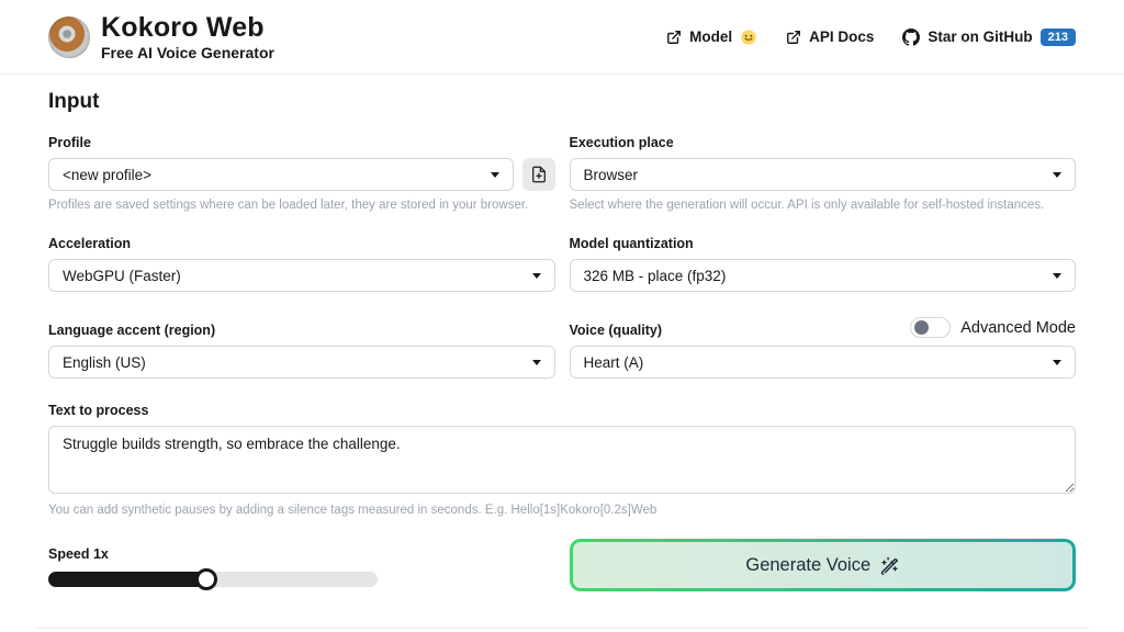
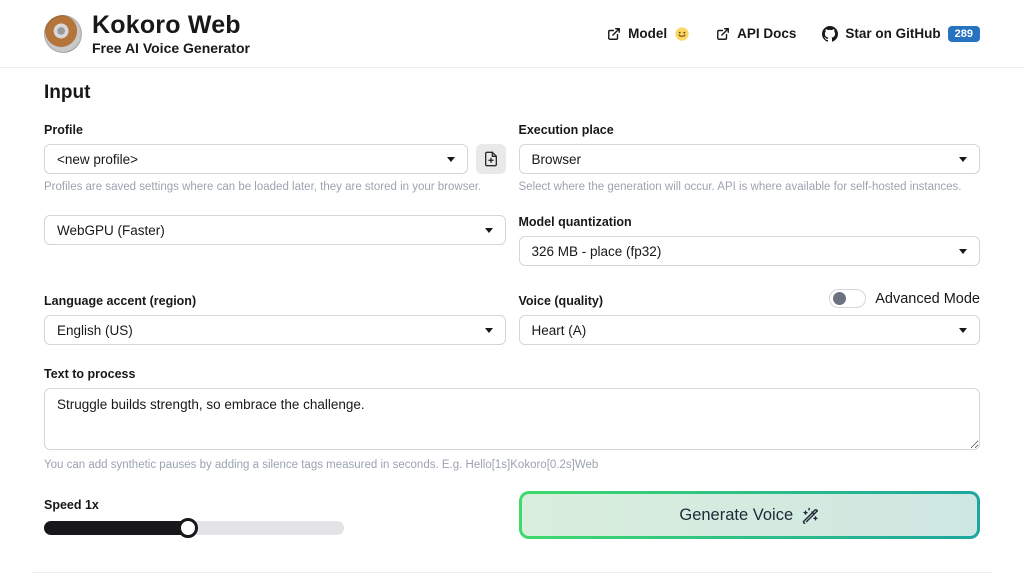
  Kokoro Web
  Free AI Voice Generator
  Model
  API Docs
  Star on GitHub
- 213
+ 289
  Input
  Profile
  <new profile>
  Profiles are saved settings where can be loaded later, they are stored in your browser.
  Execution place
  Browser
- Select where the generation will occur. API is only available for self-hosted instances.
+ Select where the generation will occur. API is where available for self-hosted instances.
- Acceleration
  WebGPU (Faster)
  Model quantization
  326 MB - place (fp32)
  Language accent (region)
  English (US)
  Voice (quality)
  Advanced Mode
  Heart (A)
  Text to process
  Struggle builds strength, so embrace the challenge.
  You can add synthetic pauses by adding a silence tags measured in seconds. E.g. Hello[1s]Kokoro[0.2s]Web
  Speed 1x
  Generate Voice
